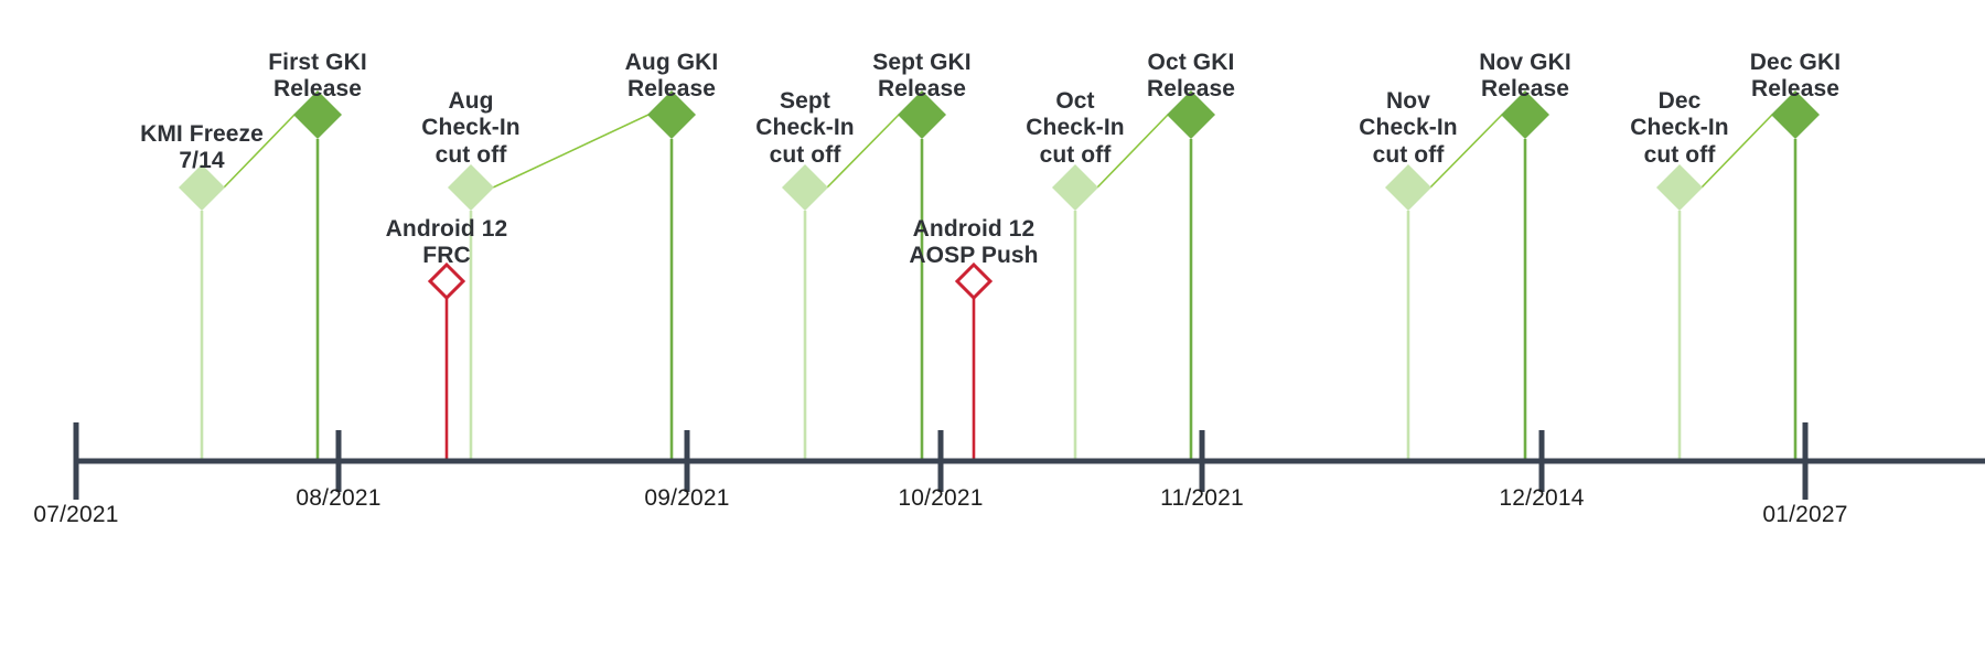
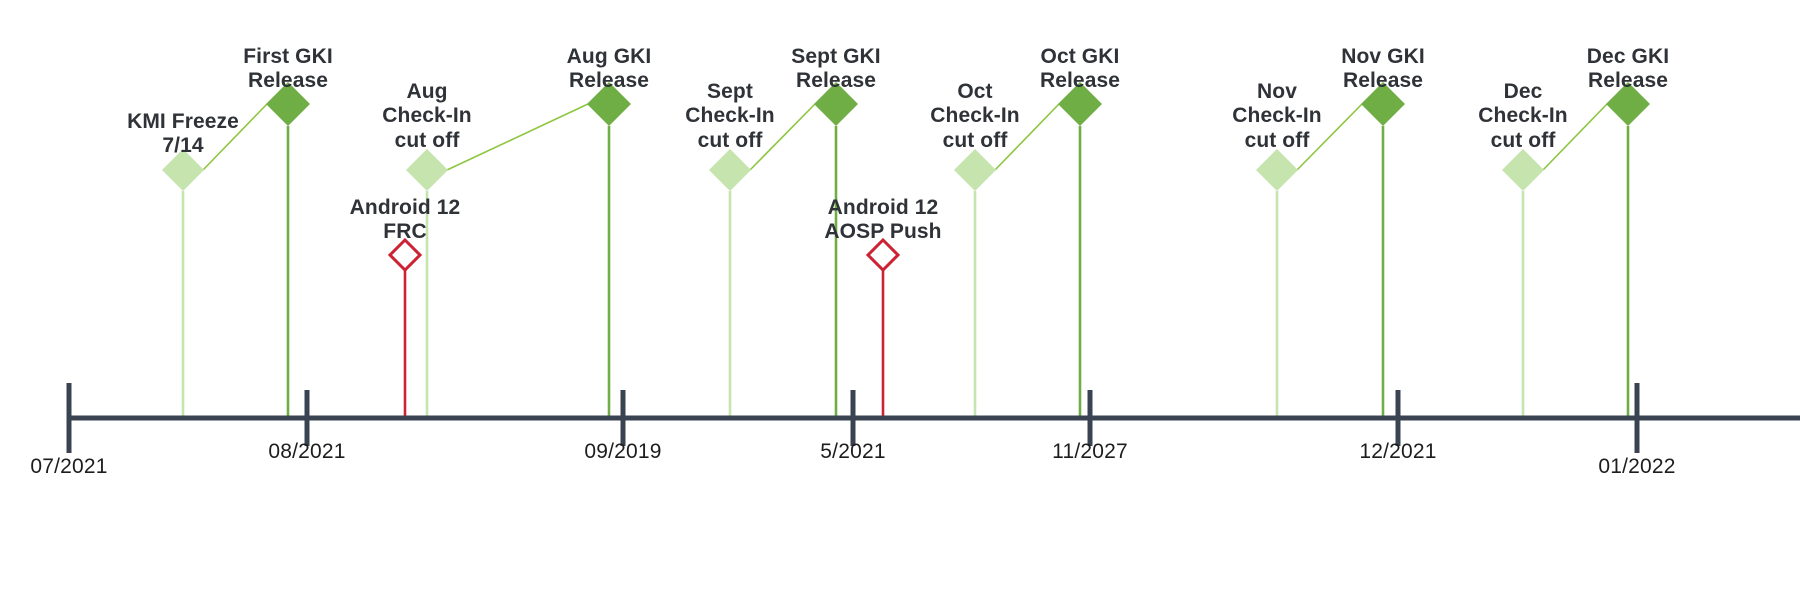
  KMI Freeze
  7/14
  First GKI
  Release
  Aug
  Check-In
  cut off
  Aug GKI
  Release
  Android 12
  FRC
  Sept
  Check-In
  cut off
  Sept GKI
  Release
  Android 12
  AOSP Push
  Oct
  Check-In
  cut off
  Oct GKI
  Release
  Nov
  Check-In
  cut off
  Nov GKI
  Release
  Dec
  Check-In
  cut off
  Dec GKI
  Release
  07/2021
  08/2021
- 09/2021
+ 09/2019
- 10/2021
+ 5/2021
- 11/2021
+ 11/2027
- 12/2014
+ 12/2021
- 01/2027
+ 01/2022
